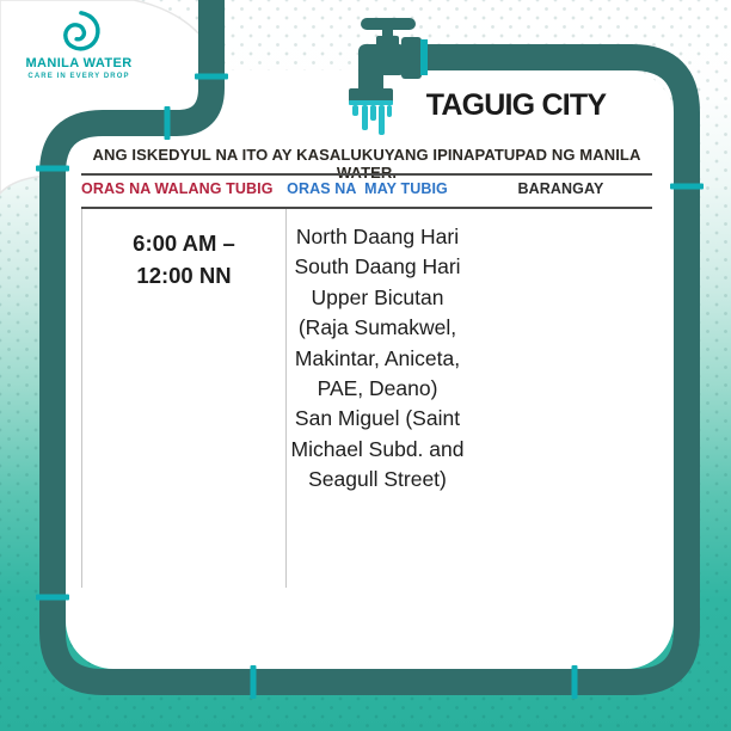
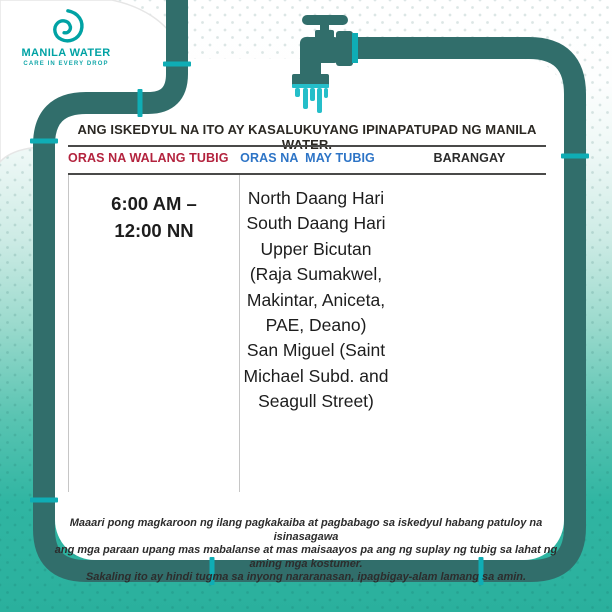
  MANILA WATER
- TAGUIG CITY
  ANG ISKEDYUL NA ITO AY KASALUKUYANG IPINAPATUPAD NG MANILA
  ORAS NA WALANG TUBI
  ORAS NA MAY TUBIG
  BARANGAY
  6:00 AM –
  12:00 NN
  North Daang Hari
  South Daang Hari
  Upper Bicutan
  (Raja Sumakwel,
  Makintar, Aniceta,
  PAE, Deano)
  San Miguel (Saint
  Michael Subd. and
  Seagull Street)
+ Maaari pong magkaroon ng ilang pagkakaiba at pagbabago sa iskedyul habang patuloy na isinasagawa
+ ang mga paraan upang mas mabalanse at mas maisaayos pa ang ng suplay ng tubig sa lahat ng aming mga kostumer.
+ Sakaling ito ay hindi tugma sa inyong nararanasan, ipagbigay-alam lamang sa amin.
